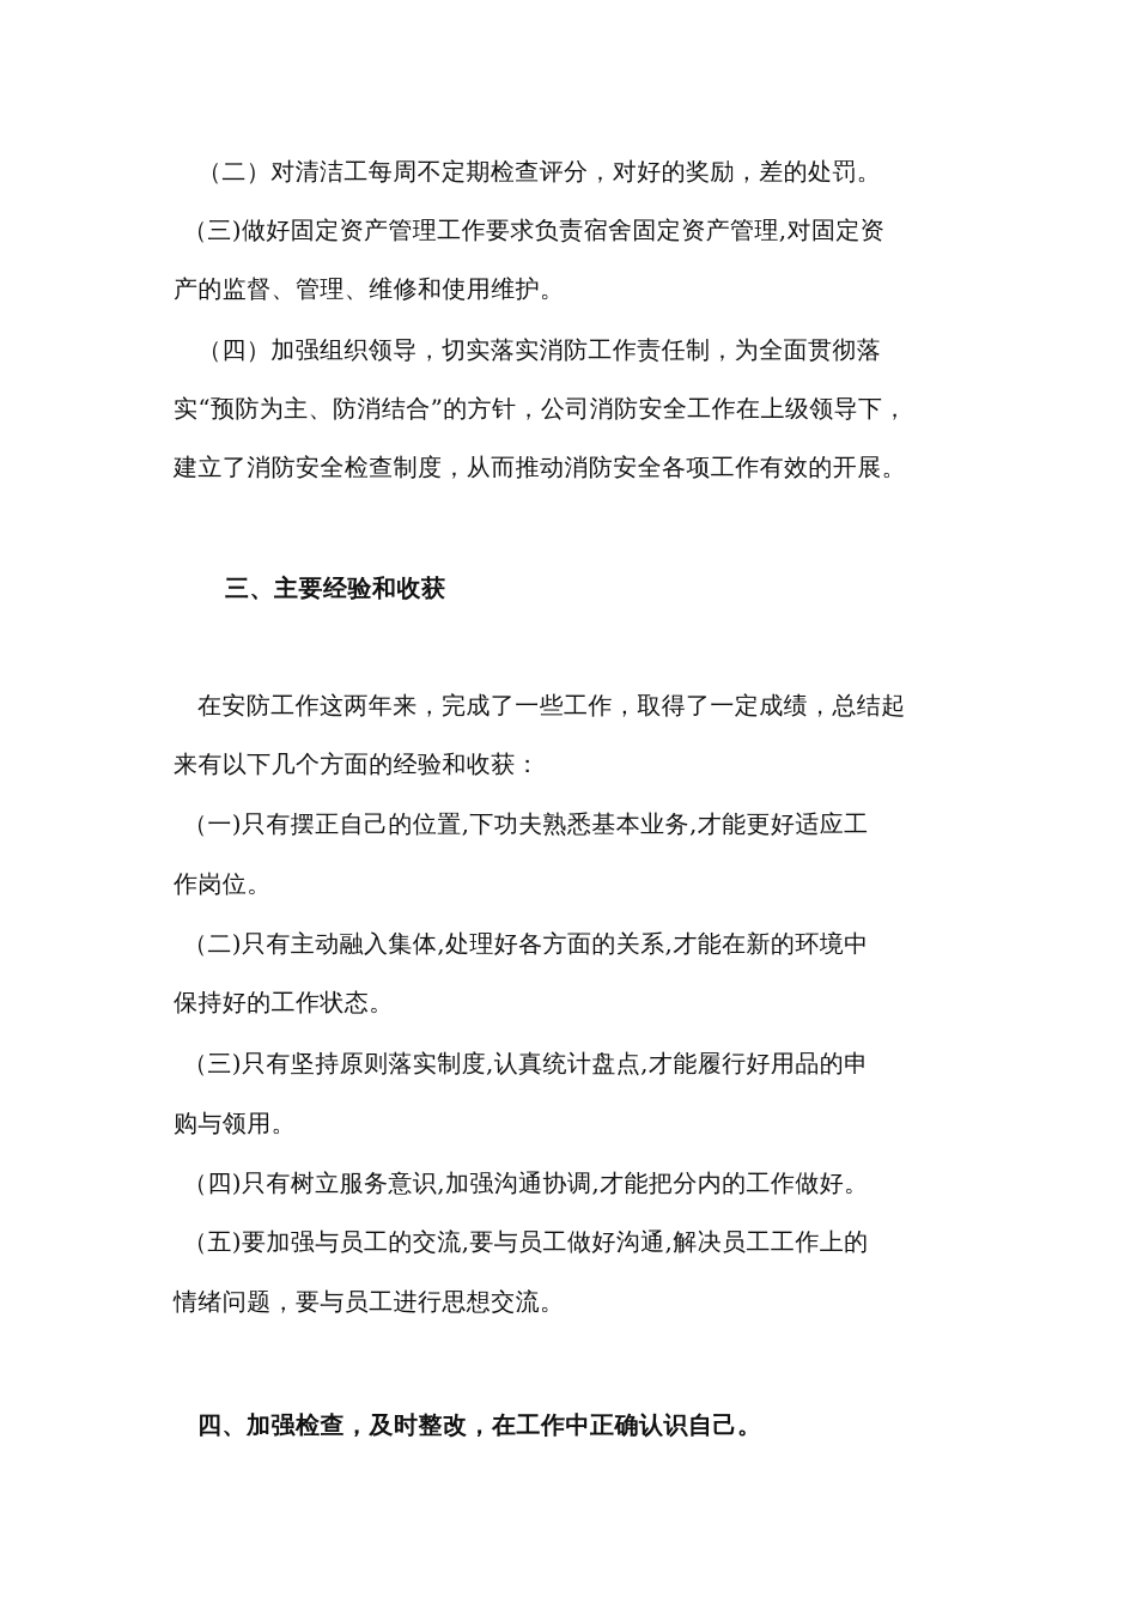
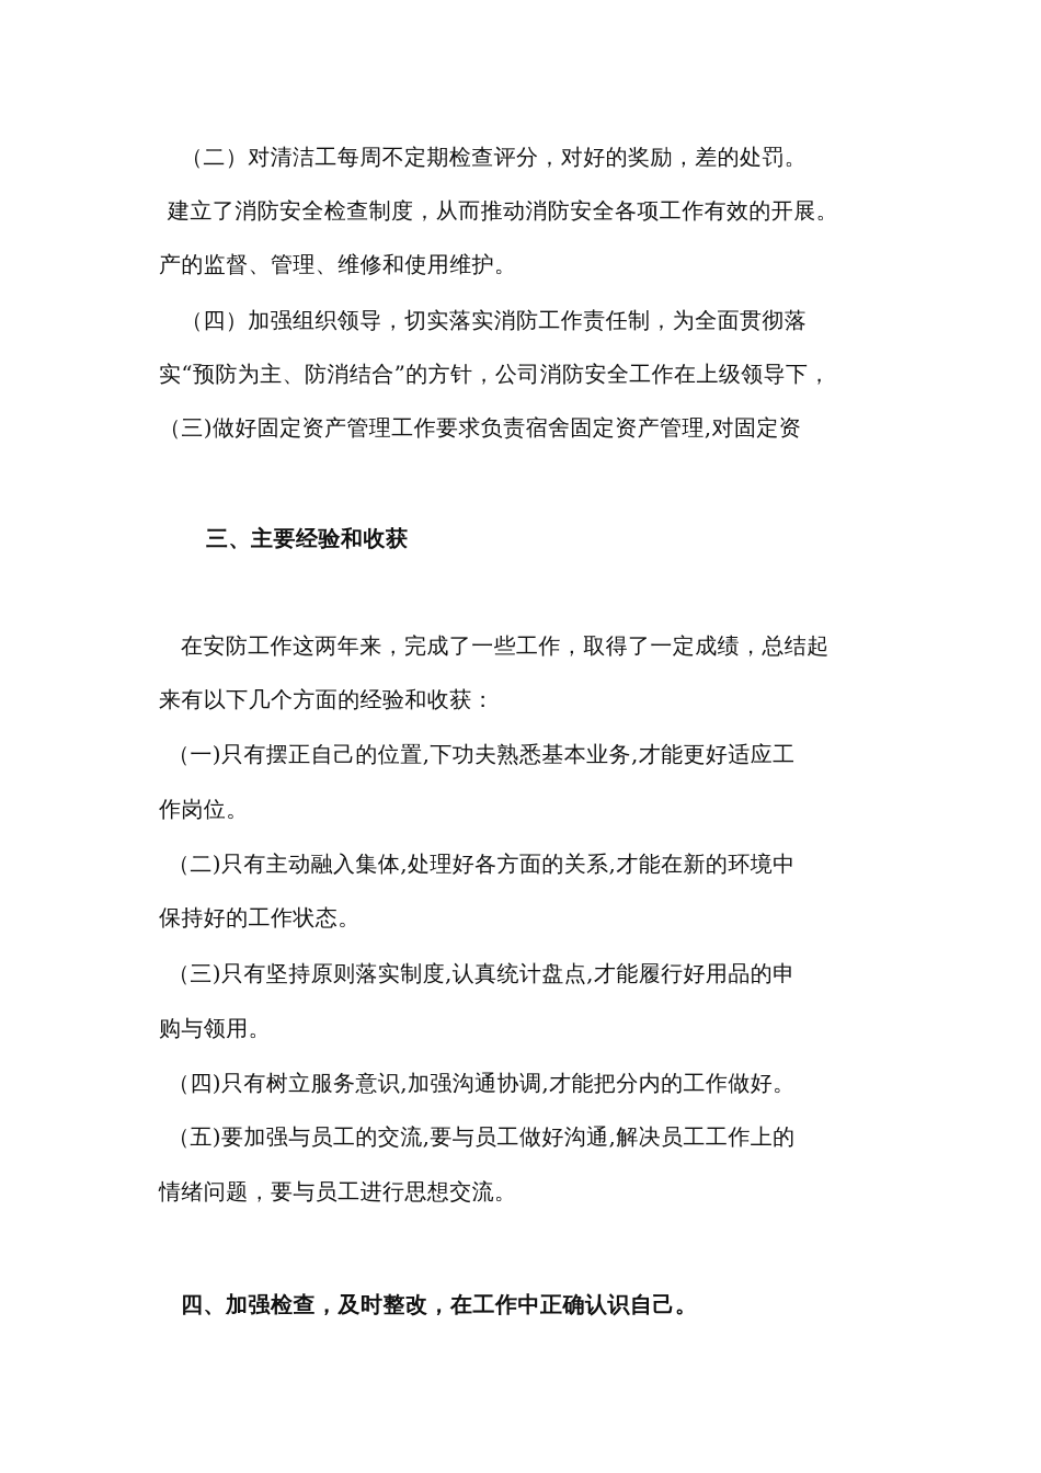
  （二）对清洁工每周不定期检查评分，对好的奖励，差的处罚。
- （三)做好固定资产管理工作要求负责宿舍固定资产管理,对固定资
+ 建立了消防安全检查制度，从而推动消防安全各项工作有效的开展。
  产的监督、管理、维修和使用维护。
  （四）加强组织领导，切实落实消防工作责任制，为全面贯彻落
  实“预防为主、防消结合”的方针，公司消防安全工作在上级领导下，
- 建立了消防安全检查制度，从而推动消防安全各项工作有效的开展。
+ （三)做好固定资产管理工作要求负责宿舍固定资产管理,对固定资
  三、主要经验和收获
  在安防工作这两年来，完成了一些工作，取得了一定成绩，总结起
  来有以下几个方面的经验和收获：
  （一)只有摆正自己的位置,下功夫熟悉基本业务,才能更好适应工
  作岗位。
  （二)只有主动融入集体,处理好各方面的关系,才能在新的环境中
  保持好的工作状态。
  （三)只有坚持原则落实制度,认真统计盘点,才能履行好用品的申
  购与领用。
  （四)只有树立服务意识,加强沟通协调,才能把分内的工作做好。
  （五)要加强与员工的交流,要与员工做好沟通,解决员工工作上的
  情绪问题，要与员工进行思想交流。
  四、加强检查，及时整改，在工作中正确认识自己。
